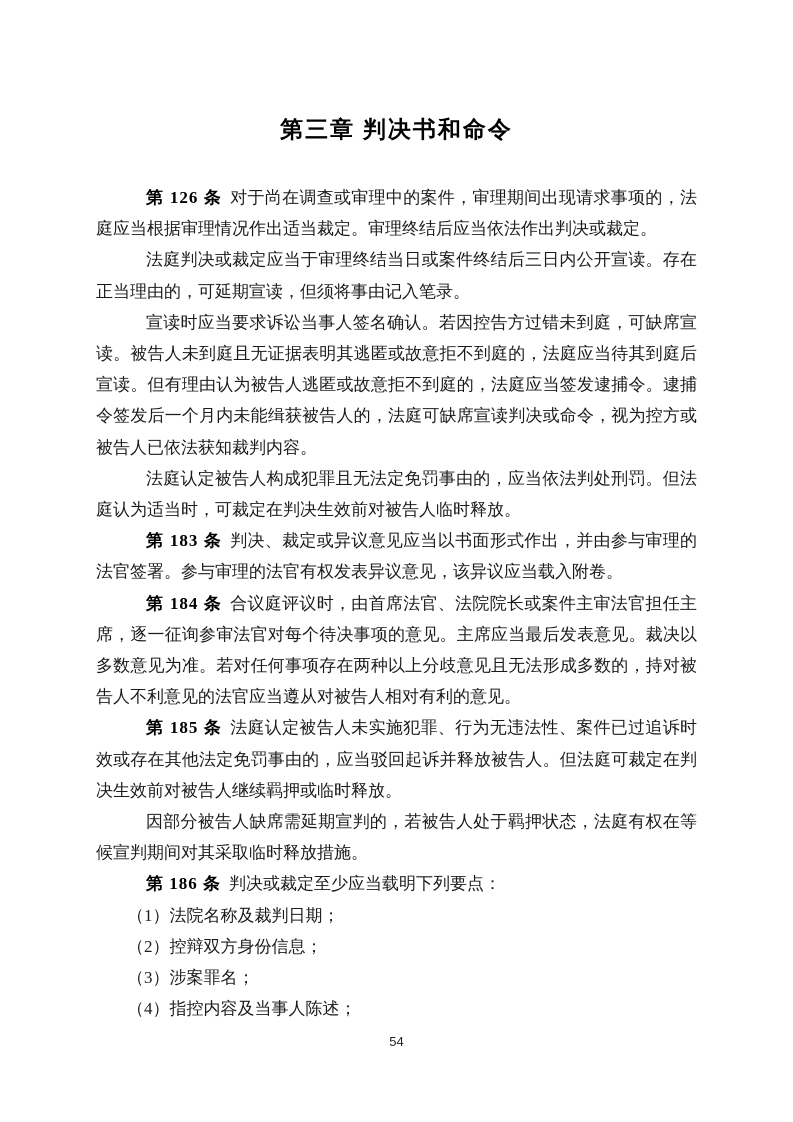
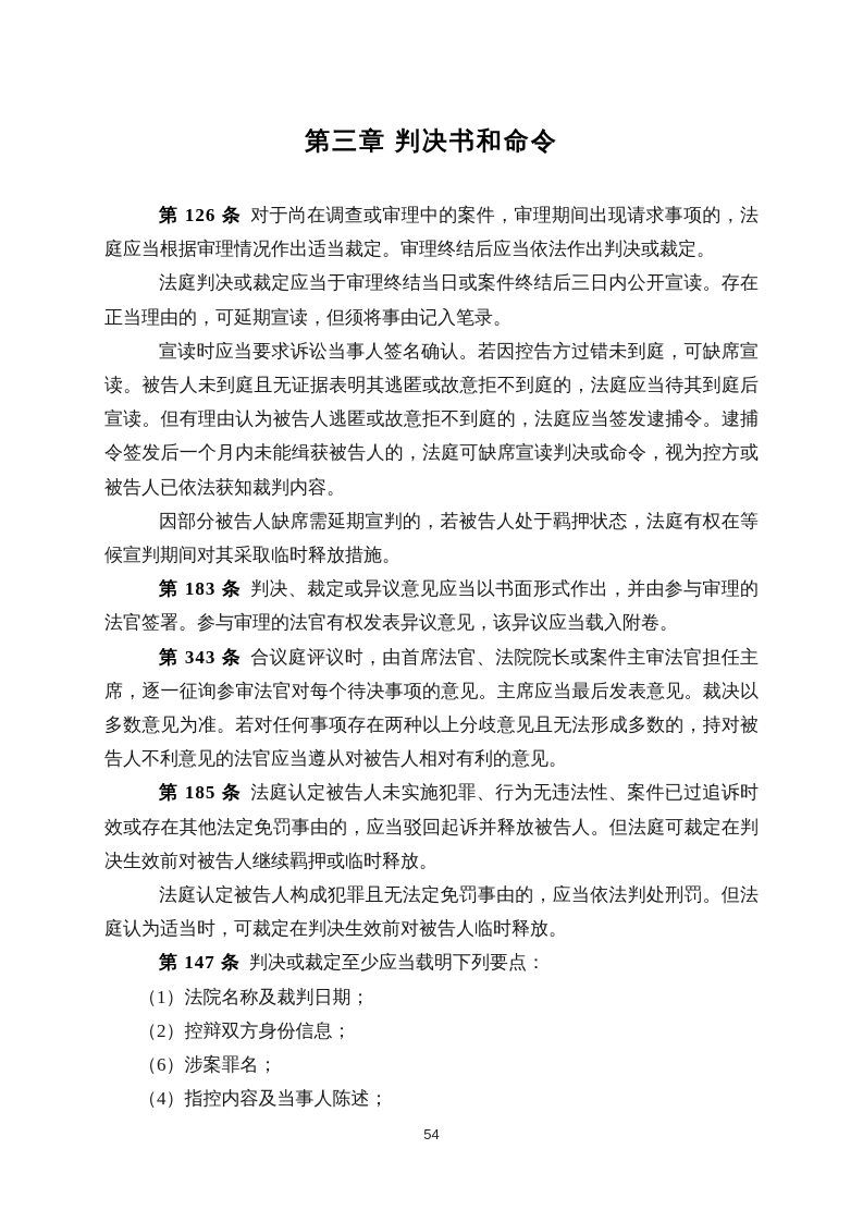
  第三章 判决书和命令
  第 126 条 对于尚在调查或审理中的案件，审理期间出现请求事项的，法庭应当根据审理情况作出适当裁定。审理终结后应当依法作出判决或裁定。
  法庭判决或裁定应当于审理终结当日或案件终结后三日内公开宣读。存在正当理由的，可延期宣读，但须将事由记入笔录。
  宣读时应当要求诉讼当事人签名确认。若因控告方过错未到庭，可缺席宣读。被告人未到庭且无证据表明其逃匿或故意拒不到庭的，法庭应当待其到庭后宣读。但有理由认为被告人逃匿或故意拒不到庭的，法庭应当签发逮捕令。逮捕令签发后一个月内未能缉获被告人的，法庭可缺席宣读判决或命令，视为控方或被告人已依法获知裁判内容。
- 法庭认定被告人构成犯罪且无法定免罚事由的，应当依法判处刑罚。但法庭认为适当时，可裁定在判决生效前对被告人临时释放。
+ 因部分被告人缺席需延期宣判的，若被告人处于羁押状态，法庭有权在等候宣判期间对其采取临时释放措施。
  第 183 条 判决、裁定或异议意见应当以书面形式作出，并由参与审理的法官签署。参与审理的法官有权发表异议意见，该异议应当载入附卷。
- 第 184 条 合议庭评议时，由首席法官、法院院长或案件主审法官担任主席，逐一征询参审法官对每个待决事项的意见。主席应当最后发表意见。裁决以多数意见为准。若对任何事项存在两种以上分歧意见且无法形成多数的，持对被告人不利意见的法官应当遵从对被告人相对有利的意见。
+ 第 343 条 合议庭评议时，由首席法官、法院院长或案件主审法官担任主席，逐一征询参审法官对每个待决事项的意见。主席应当最后发表意见。裁决以多数意见为准。若对任何事项存在两种以上分歧意见且无法形成多数的，持对被告人不利意见的法官应当遵从对被告人相对有利的意见。
  第 185 条 法庭认定被告人未实施犯罪、行为无违法性、案件已过追诉时效或存在其他法定免罚事由的，应当驳回起诉并释放被告人。但法庭可裁定在判决生效前对被告人继续羁押或临时释放。
- 因部分被告人缺席需延期宣判的，若被告人处于羁押状态，法庭有权在等候宣判期间对其采取临时释放措施。
+ 法庭认定被告人构成犯罪且无法定免罚事由的，应当依法判处刑罚。但法庭认为适当时，可裁定在判决生效前对被告人临时释放。
- 第 186 条 判决或裁定至少应当载明下列要点：
+ 第 147 条 判决或裁定至少应当载明下列要点：
  （1）法院名称及裁判日期；
  （2）控辩双方身份信息；
- （3）涉案罪名；
+ （6）涉案罪名；
  （4）指控内容及当事人陈述；
  54
